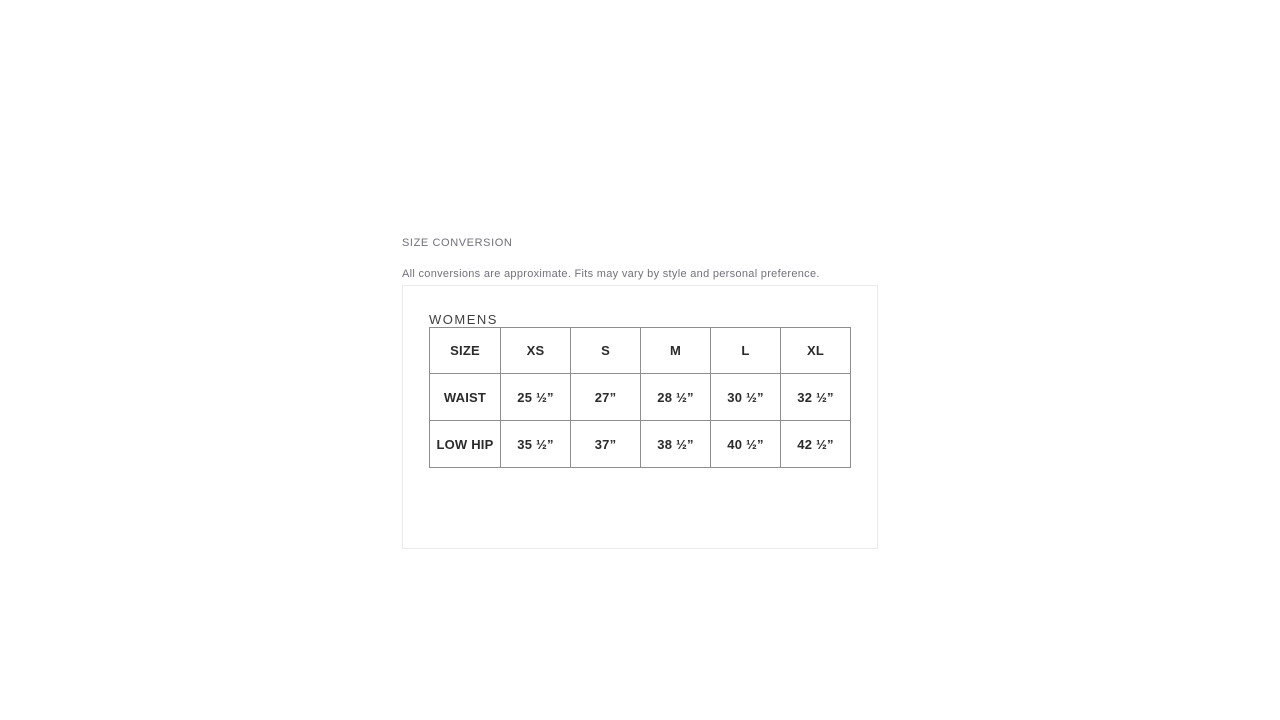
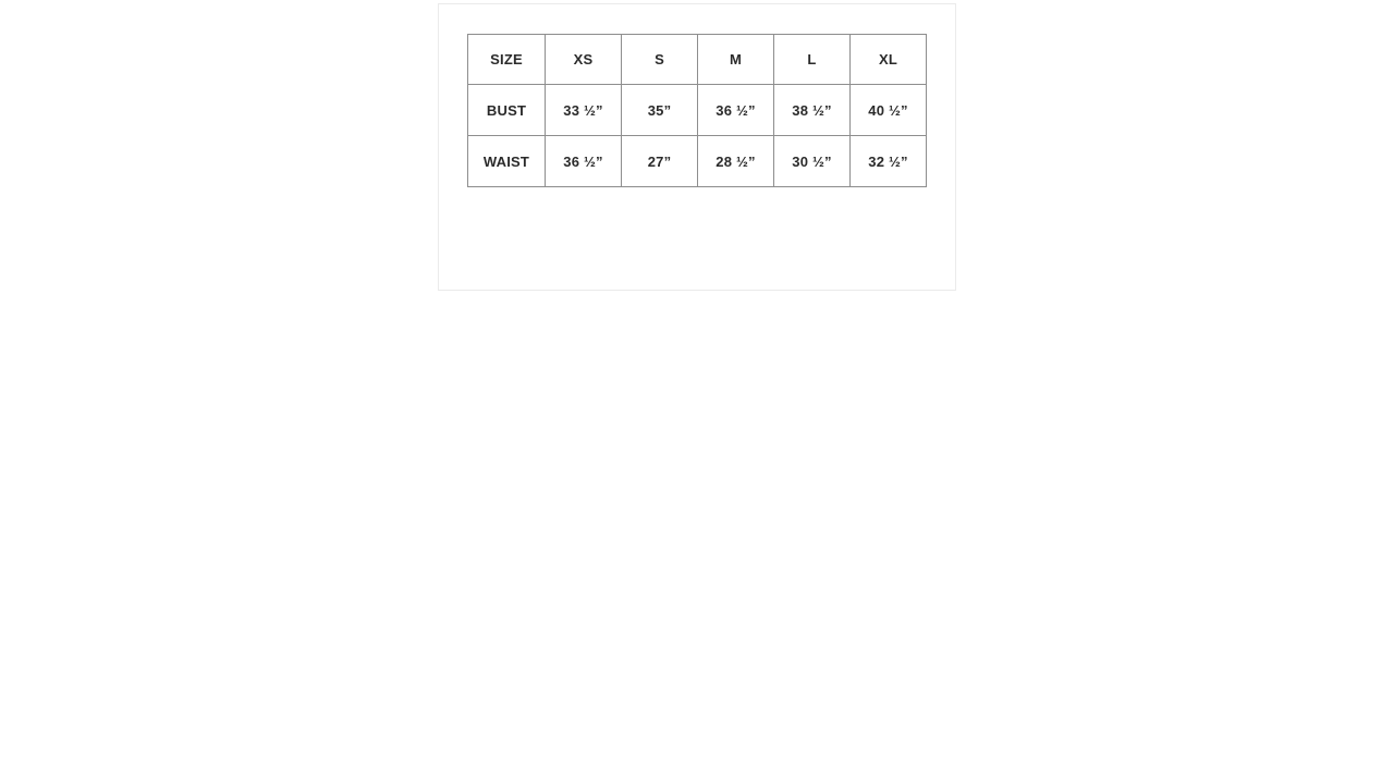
- SIZE CONVERSION
- All conversions are approximate. Fits may vary by style and personal preference.
- WOMENS
  SIZE	XS	S	M	L	XL
+ BUST	33 ½”	35”	36 ½”	38 ½”	40 ½”
- WAIST	25 ½”	27”	28 ½”	30 ½”	32 ½”
+ WAIST	36 ½”	27”	28 ½”	30 ½”	32 ½”
- LOW HIP	35 ½”	37”	38 ½”	40 ½”	42 ½”
